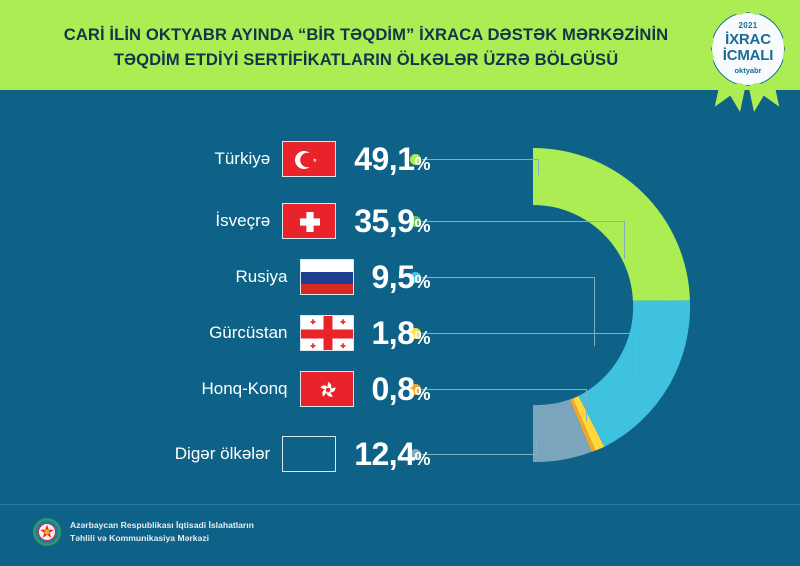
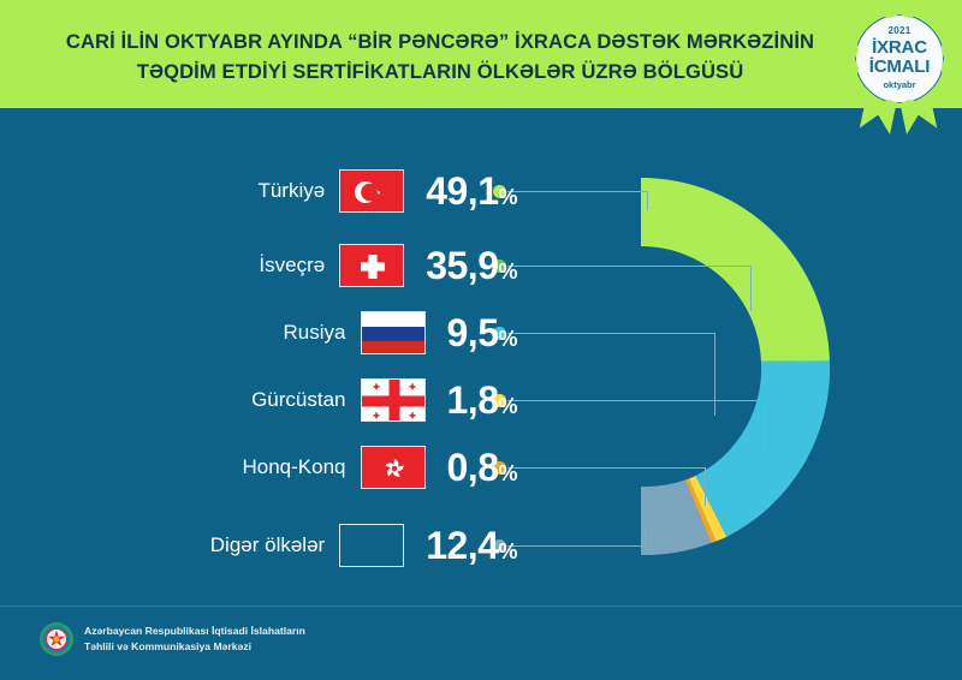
- CARİ İLİN OKTYABR AYINDA “BİR TƏQDİM” İXRACA DƏSTƏK MƏRKƏZİNİN
+ CARİ İLİN OKTYABR AYINDA “BİR PƏNCƏRƏ” İXRACA DƏSTƏK MƏRKƏZİNİN
  TƏQDİM ETDİYİ SERTİFİKATLARIN ÖLKƏLƏR ÜZRƏ BÖLGÜSÜ
  2021
  İXRAC
  İCMALI
  oktyabr
  Türkiyə
  49,1%
  İsveçrə
  35,9%
  Rusiya
  9,5%
  Gürcüstan
  1,8%
  Honq-Konq
  0,8%
  Digər ölkələr
  12,4%
  Azərbaycan Respublikası İqtisadi İslahatların
  Təhlili və Kommunikasiya Mərkəzi
